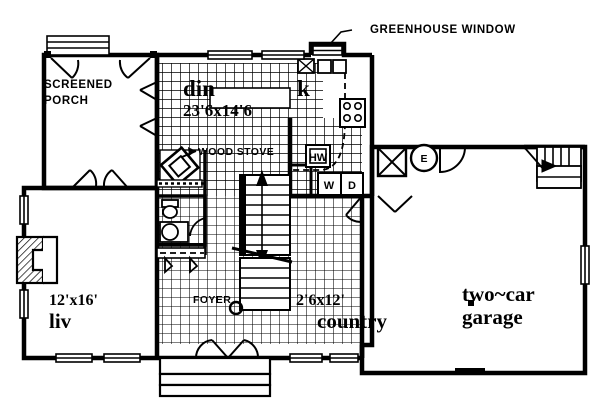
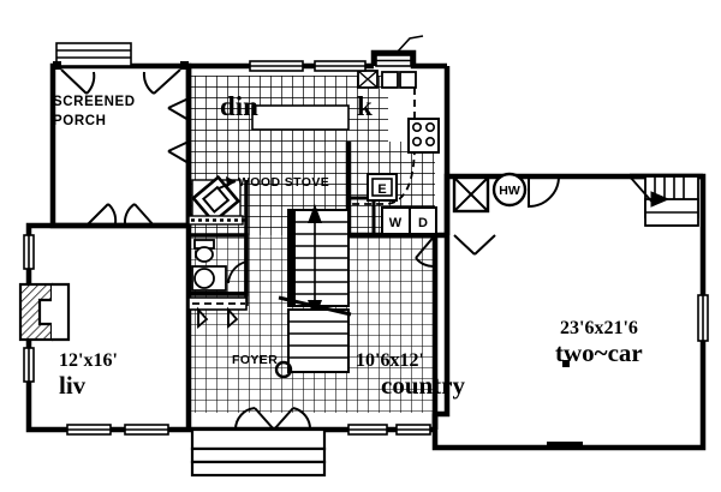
- GREENHOUSE WINDOW
  SCREENED
  PORCH
  WOOD STOVE
  FOYER
  din
  k
- 23'6x14'6
  12'x16'
  liv
- 2'6x12'
+ 10'6x12'
  country
+ 23'6x21'6
  two~car
- garage
- HW
+ E
  W
  D
- E
+ HW
